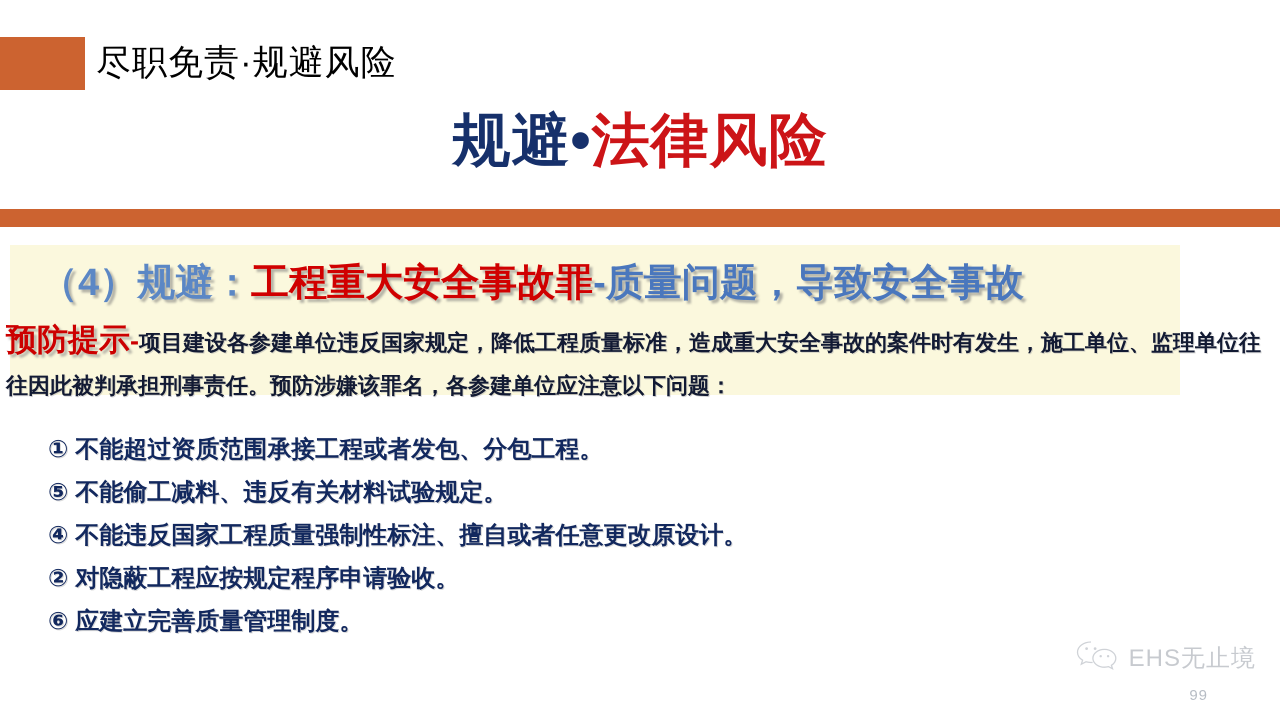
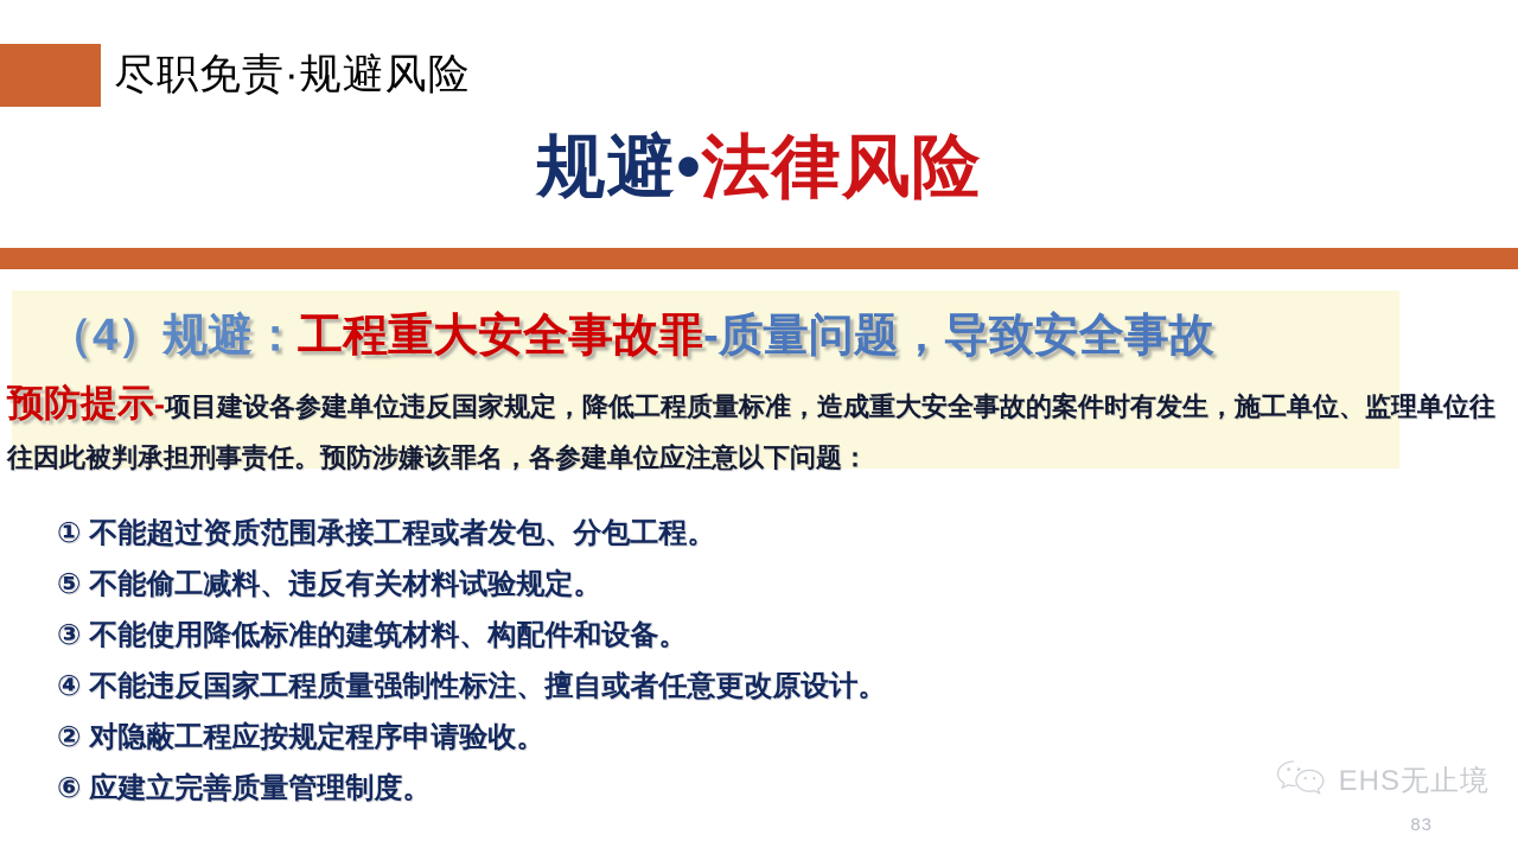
  尽职免责·规避风险
  规避•法律风险
  （4）规避：工程重大安全事故罪-质量问题，导致安全事故
  预防提示-项目建设各参建单位违反国家规定，降低工程质量标准，造成重大安全事故的案件时有发生，施工单位、监理单位往往因此被判承担刑事责任。预防涉嫌该罪名，各参建单位应注意以下问题：
  ① 不能超过资质范围承接工程或者发包、分包工程。
  ⑤ 不能偷工减料、违反有关材料试验规定。
+ ③ 不能使用降低标准的建筑材料、构配件和设备。
  ④ 不能违反国家工程质量强制性标注、擅自或者任意更改原设计。
  ② 对隐蔽工程应按规定程序申请验收。
  ⑥ 应建立完善质量管理制度。
  EHS无止境
- 99
+ 83
